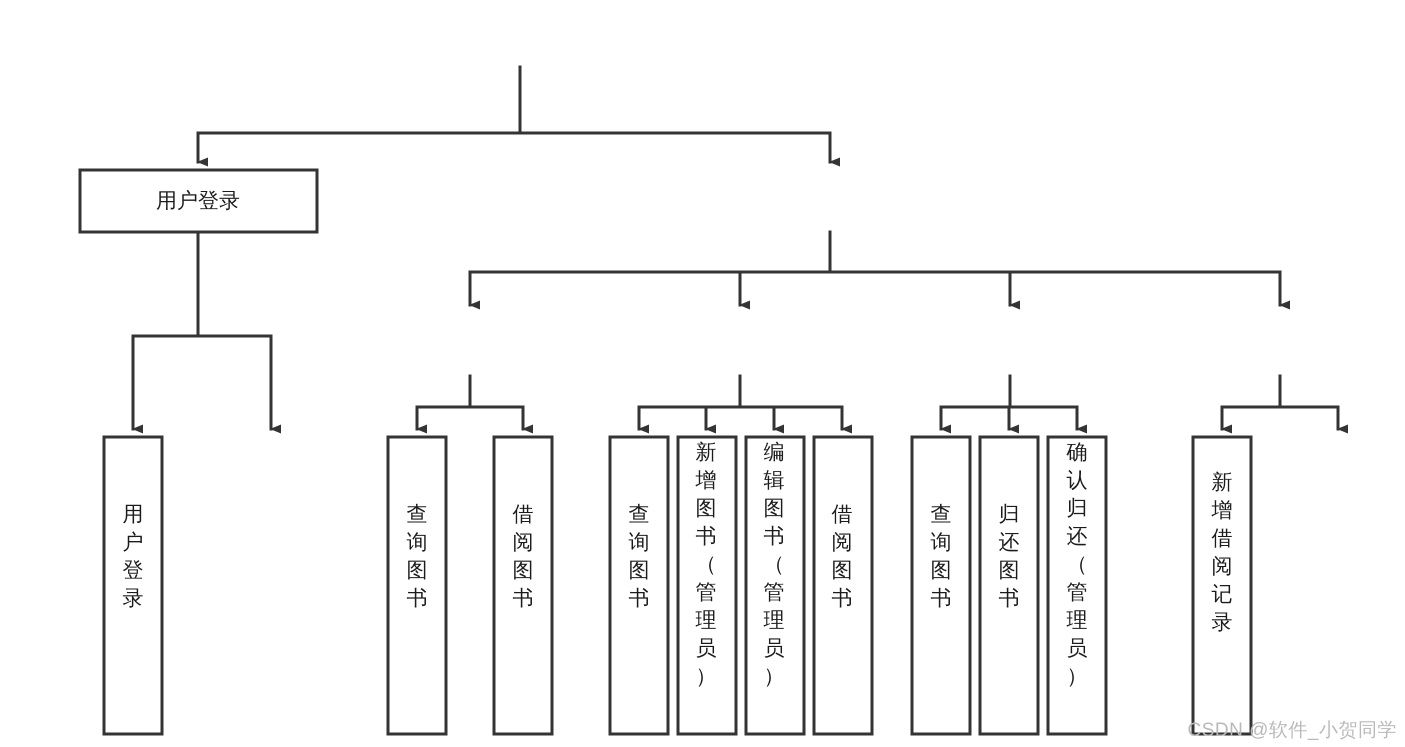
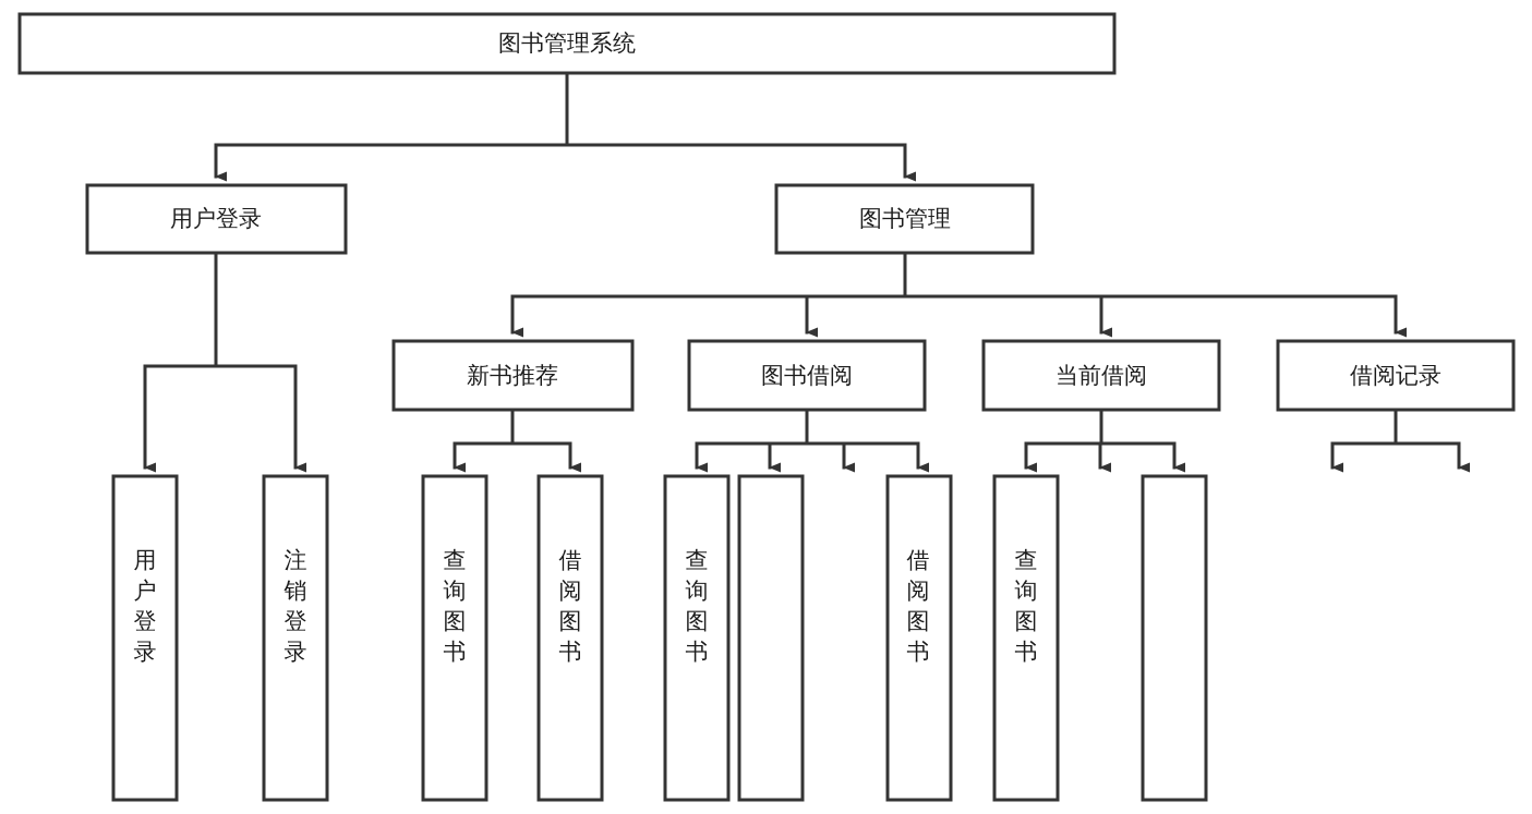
+ 图书管理系统
  用户登录
+ 图书管理
+ 新书推荐
+ 图书借阅
+ 当前借阅
+ 借阅记录
  用户登录
+ 注销登录
  查询图书
  借阅图书
  查询图书
- 新增图书（管理员）
- 编辑图书（管理员）
  借阅图书
  查询图书
- 归还图书
- 确认归还（管理员）
- 新增借阅记录
- CSDN @软件_小贺同学
